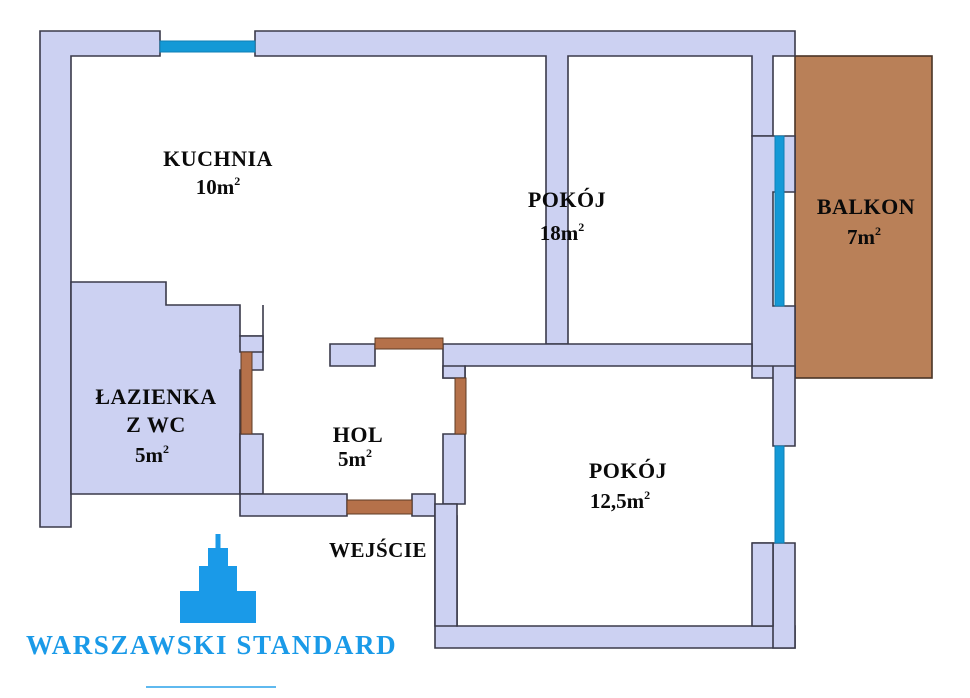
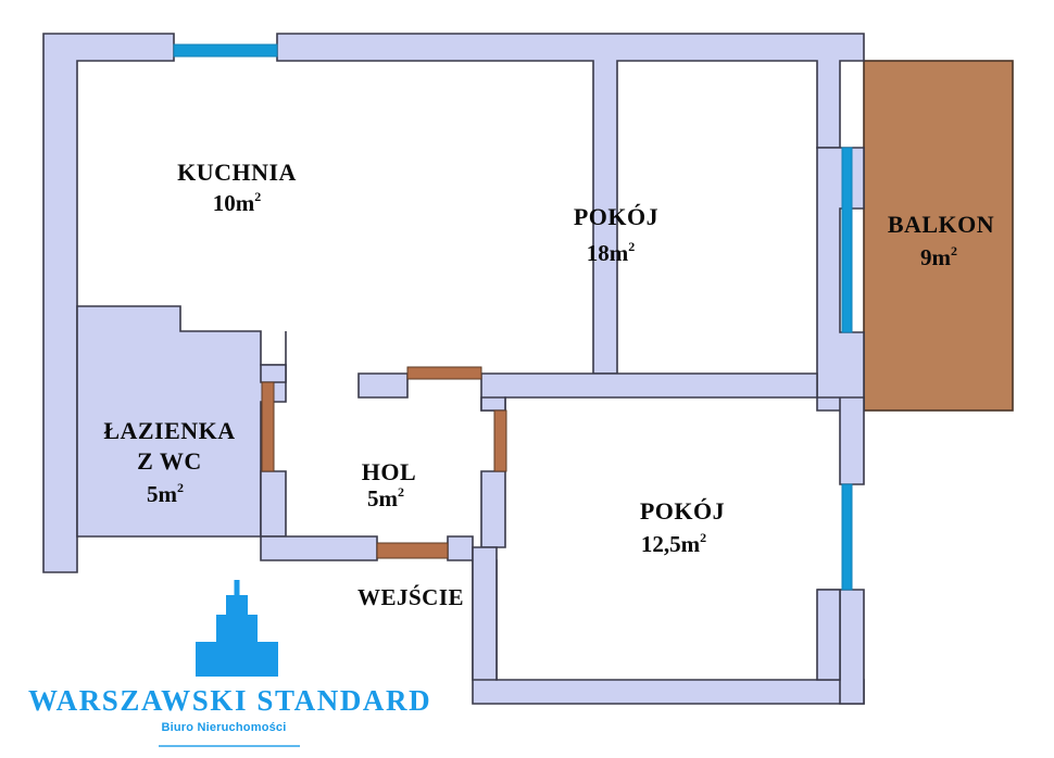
  KUCHNIA
  10m2
  POKÓJ
  18m2
  BALKON
- 7m2
+ 9m2
  ŁAZIENKA
  Z WC
  5m2
  HOL
  5m2
  POKÓJ
  12,5m2
  WEJŚCIE
  WARSZAWSKI STANDARD
+ Biuro Nieruchomości
